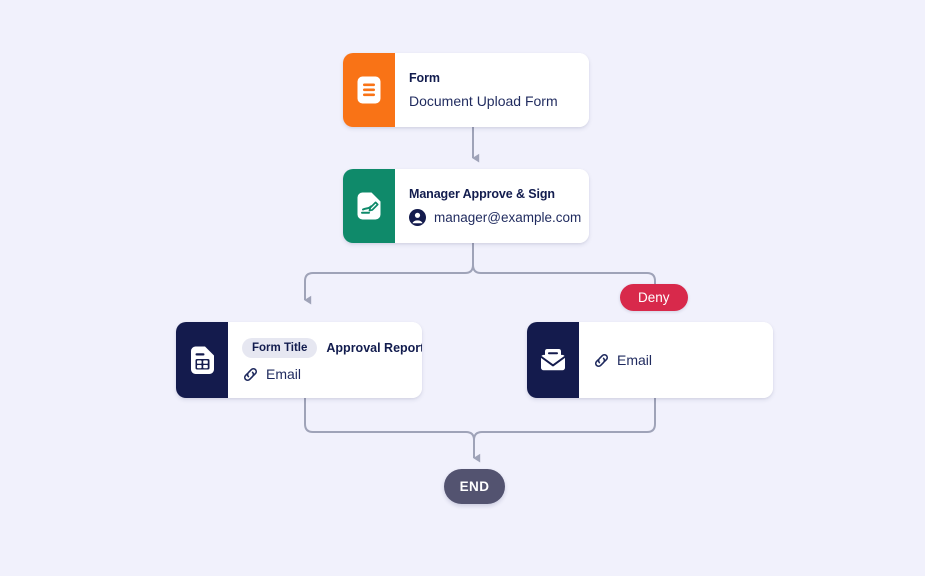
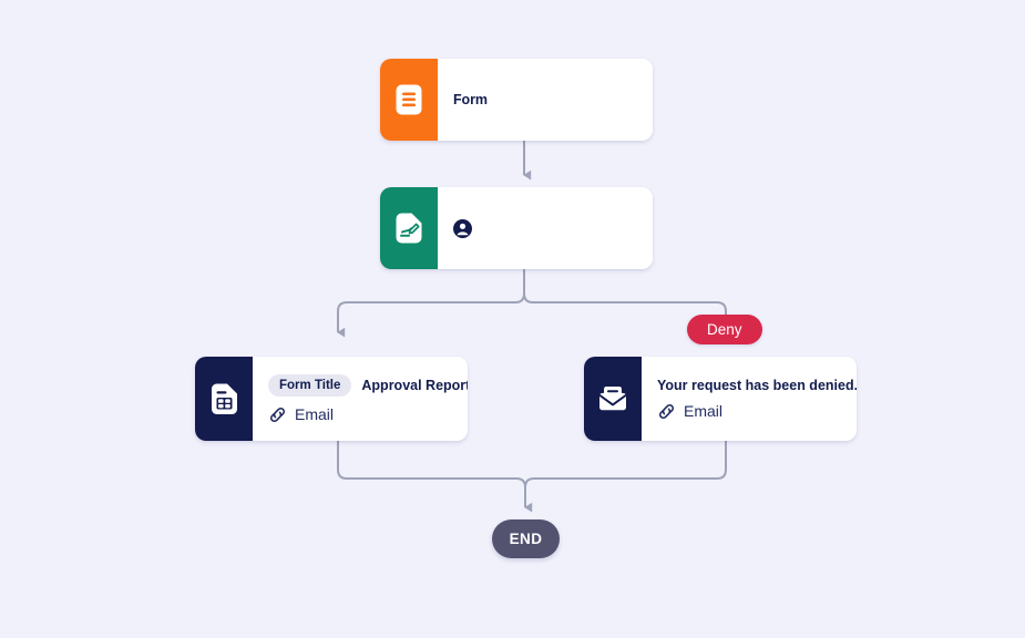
  Form
- Document Upload Form
- Manager Approve & Sign
- manager@example.com
  Deny
  Form Title
  Approval Repor
  Email
+ Your request has been denied.
  Email
  END
